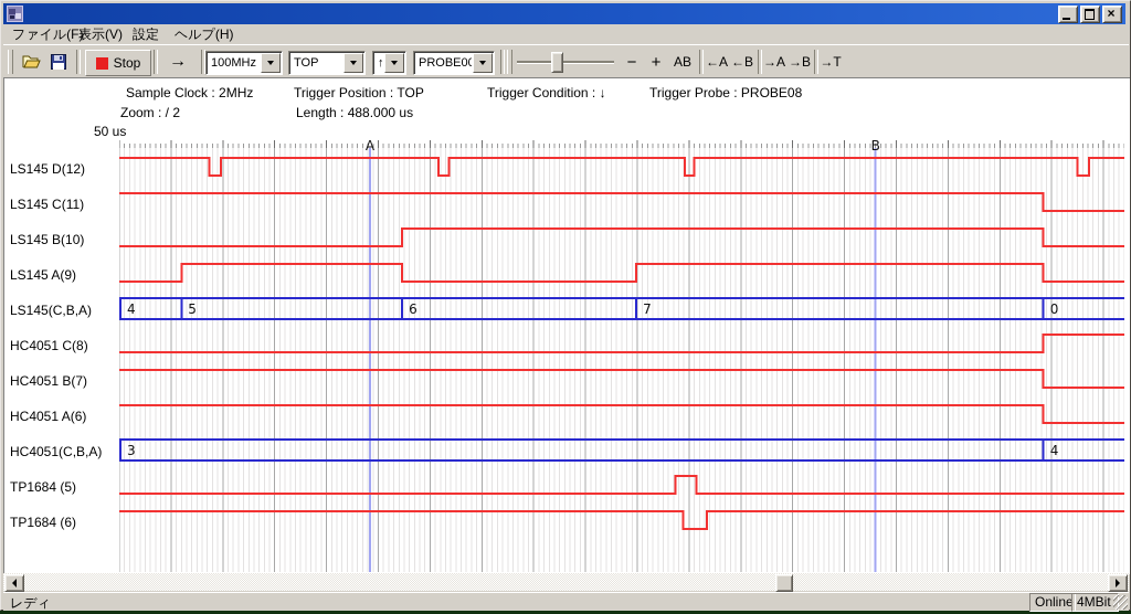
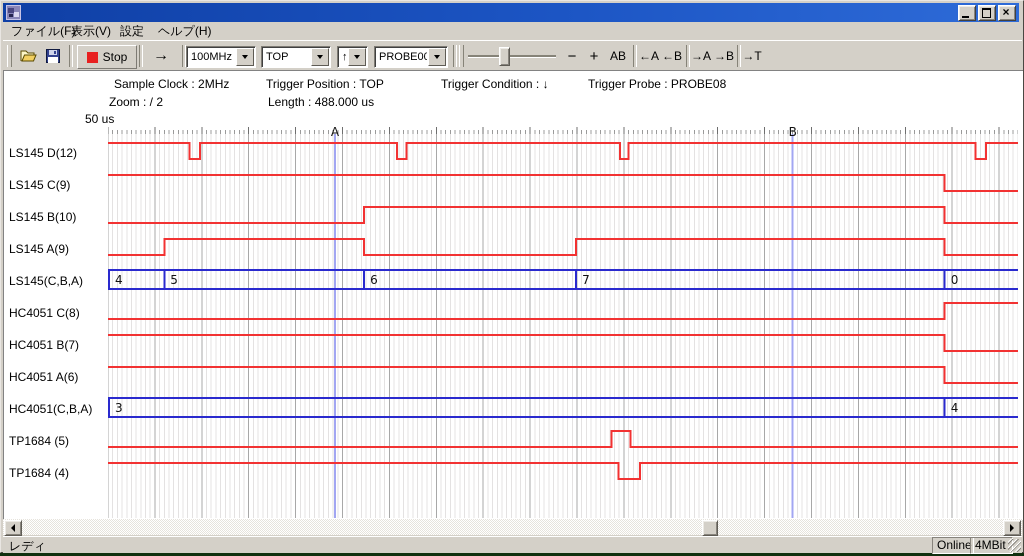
  ×
  ファイル(F)
  表示(V)
  設定
  ヘルプ(H)
  Stop
  →
  100MHz
  TOP
  ↑
  PROBE00
  −
  +
  AB
  ←A
  ←B
  →A
  →B
  →T
  Sample Clock : 2MHz
  Trigger Position : TOP
  Trigger Condition : ↓
  Trigger Probe : PROBE08
  Zoom : / 2
  Length : 488.000 us
  50 us
  LS145 D(12)
- LS145 C(11)
+ LS145 C(9)
  LS145 B(10)
  LS145 A(9)
  LS145(C,B,A)
  HC4051 C(8)
  HC4051 B(7)
  HC4051 A(6)
  HC4051(C,B,A)
  TP1684 (5)
- TP1684 (6)
+ TP1684 (4)
  A
  B
  4
  5
  6
  7
  0
  3
  4
  レディ
  Online
  4MBit
